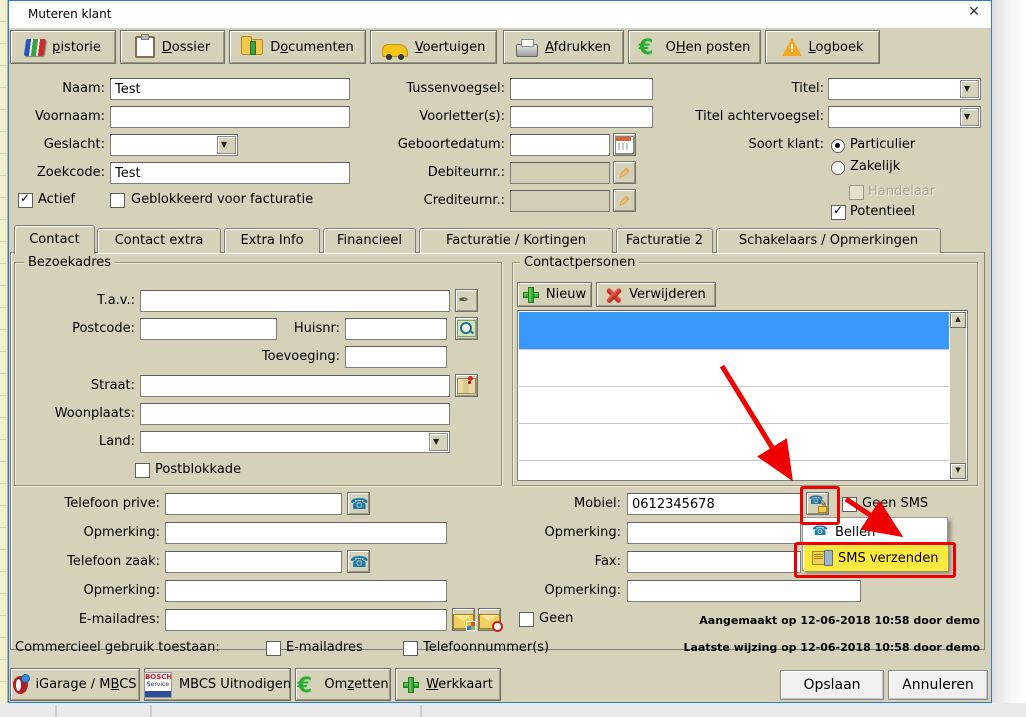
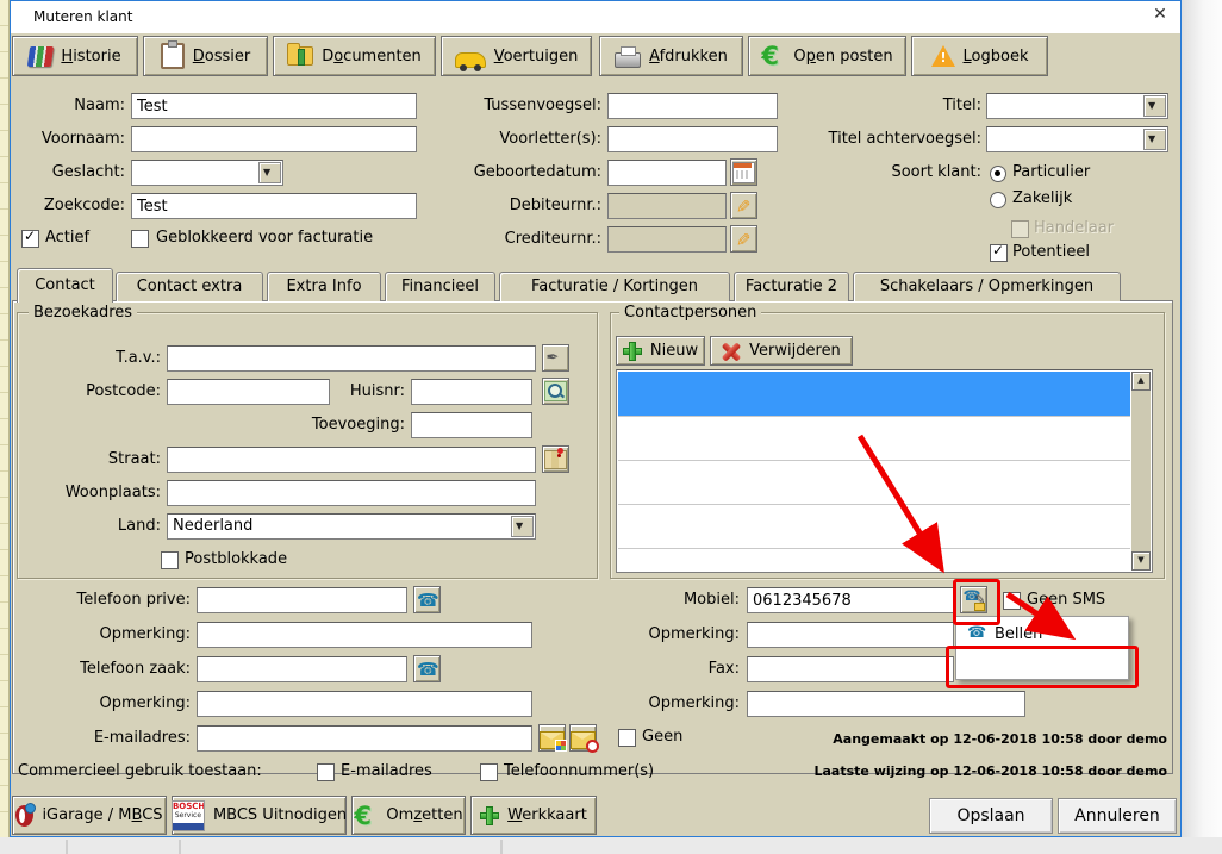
  Muteren klant
- pistorie
+ Historie
  Dossier
  Documenten
  Voertuigen
  Afdrukken
- OHen posten
+ Open posten
  Logboek
  Naam:
  Test
  Voornaam:
  Geslacht:
  Zoekcode:
  Test
  Actief
  Geblokkeerd voor facturatie
  Tussenvoegsel:
  Voorletter(s):
  Geboortedatum:
  Debiteurnr.:
  Crediteurnr.:
  Titel:
  Titel achtervoegsel:
  Soort klant:
  Particulier
  Zakelijk
  Handelaar
  Potentieel
  Contact
  Contact extra
  Extra Info
  Financieel
  Facturatie / Kortingen
  Facturatie 2
  Schakelaars / Opmerkingen
  Bezoekadres
  T.a.v.:
  Postcode:
  Huisnr:
  Toevoeging:
  Straat:
  Woonplaats:
  Land:
+ Nederland
  Postblokkade
  Contactpersonen
  Nieuw
  Verwijderen
  ▲
  ▼
  Telefoon prive:
  Opmerking:
  Telefoon zaak:
  Opmerking:
  E-mailadres:
  Geen
  Commercieel gebruik toestaan:
  E-mailadres
  Telefoonnummer(s)
  Mobiel:
  0612345678
  Geen SMS
  Opmerking:
  Fax:
  Opmerking:
  Aangemaakt op 12-06-2018 10:58 door demo
  Laatste wijzing op 12-06-2018 10:58 door demo
  Bellen
- SMS verzenden
  iGarage / MBCS
  BOSCH
  MBCS Uitnodigen
  Omzetten
  Werkkaart
  Opslaan
  Annuleren
